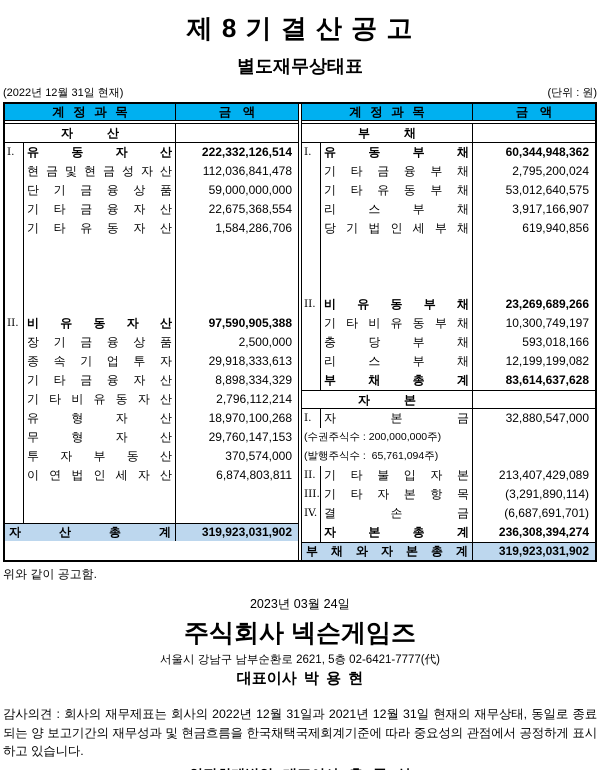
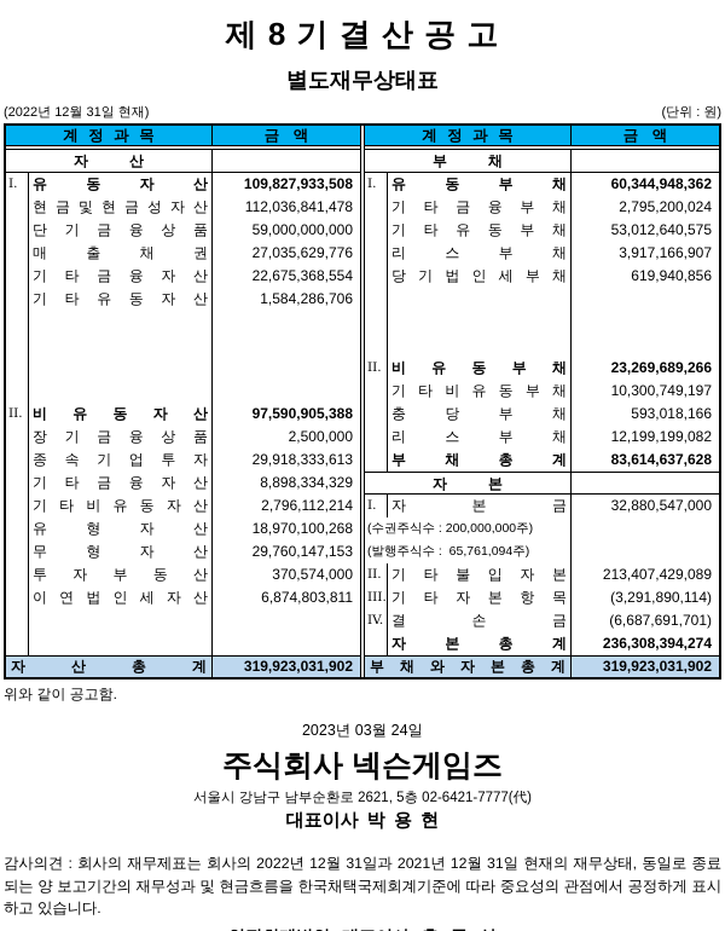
  제 8 기 결 산 공 고
  별도재무상태표
  (2022년 12월 31일 현재)
  (단위 : 원)
  계 정 과 목
  금 액
  자 산
  I.
  유 동 자 산
- 222,332,126,514
+ 109,827,933,508
  현 금 및 현 금 성 자 산
  112,036,841,478
  단 기 금 융 상 품
  59,000,000,000
+ 매 출 채 권
+ 27,035,629,776
  기 타 금 융 자 산
  22,675,368,554
  기 타 유 동 자 산
  1,584,286,706
  II.
  비 유 동 자 산
  97,590,905,388
  장 기 금 융 상 품
  2,500,000
  종 속 기 업 투 자
  29,918,333,613
  기 타 금 융 자 산
  8,898,334,329
  기 타 비 유 동 자 산
  2,796,112,214
  유 형 자 산
  18,970,100,268
  무 형 자 산
  29,760,147,153
  투 자 부 동 산
  370,574,000
  이 연 법 인 세 자 산
  6,874,803,811
  자 산 총 계
  319,923,031,902
  계 정 과 목
  금 액
  부 채
  I.
  유 동 부 채
  60,344,948,362
  기 타 금 융 부 채
  2,795,200,024
  기 타 유 동 부 채
  53,012,640,575
  리 스 부 채
  3,917,166,907
  당 기 법 인 세 부 채
  619,940,856
  II.
  비 유 동 부 채
  23,269,689,266
  기 타 비 유 동 부 채
  10,300,749,197
  충 당 부 채
  593,018,166
  리 스 부 채
  12,199,199,082
  부 채 총 계
  83,614,637,628
  자 본
  I.
  자 본 금
  32,880,547,000
  (수권주식수 : 200,000,000주)
  (발행주식수 : 65,761,094주)
  II.
  기 타 불 입 자 본
  213,407,429,089
  III.
  기 타 자 본 항 목
  (3,291,890,114)
  IV.
  결 손 금
  (6,687,691,701)
  자 본 총 계
  236,308,394,274
  부 채 와 자 본 총 계
  319,923,031,902
  위와 같이 공고함.
  2023년 03월 24일
  주식회사 넥슨게임즈
  서울시 강남구 남부순환로 2621, 5층 02-6421-7777(代)
  대표이사 박 용 현
  감사의견 : 회사의 재무제표는 회사의 2022년 12월 31일과 2021년 12월 31일 현재의 재무상태, 동일로 종료되는 양 보고기간의 재무성과 및 현금흐름을 한국채택국제회계기준에 따라 중요성의 관점에서 공정하게 표시하고 있습니다.
